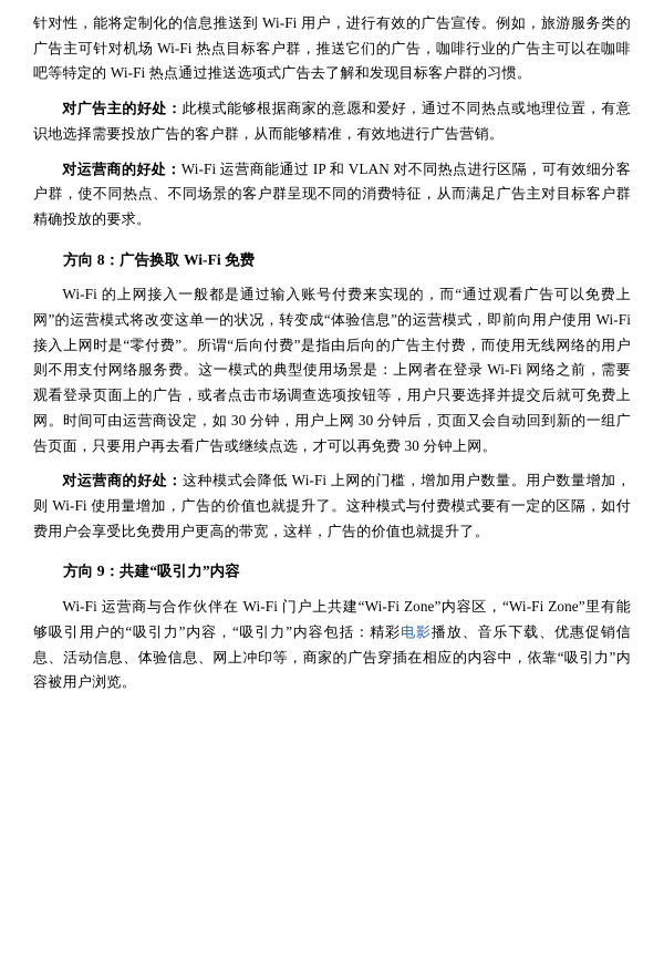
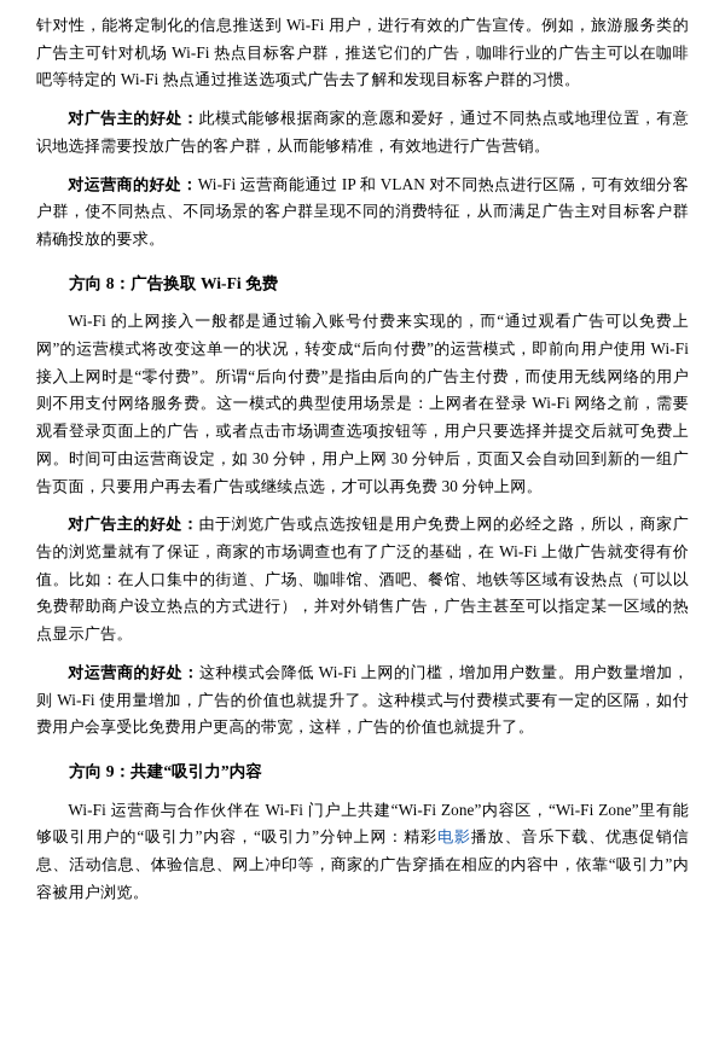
  针对性，能将定制化的信息推送到 Wi-Fi 用户，进行有效的广告宣传。例如，旅游服务类的广告主可针对机场 Wi-Fi 热点目标客户群，推送它们的广告，咖啡行业的广告主可以在咖啡吧等特定的 Wi-Fi 热点通过推送选项式广告去了解和发现目标客户群的习惯。
  对广告主的好处：此模式能够根据商家的意愿和爱好，通过不同热点或地理位置，有意识地选择需要投放广告的客户群，从而能够精准，有效地进行广告营销。
  对运营商的好处：Wi-Fi 运营商能通过 IP 和 VLAN 对不同热点进行区隔，可有效细分客户群，使不同热点、不同场景的客户群呈现不同的消费特征，从而满足广告主对目标客户群精确投放的要求。
  方向 8：广告换取 Wi-Fi 免费
- Wi-Fi 的上网接入一般都是通过输入账号付费来实现的，而“通过观看广告可以免费上网”的运营模式将改变这单一的状况，转变成“体验信息”的运营模式，即前向用户使用 Wi-Fi 接入上网时是“零付费”。所谓“后向付费”是指由后向的广告主付费，而使用无线网络的用户则不用支付网络服务费。这一模式的典型使用场景是：上网者在登录 Wi-Fi 网络之前，需要观看登录页面上的广告，或者点击市场调查选项按钮等，用户只要选择并提交后就可免费上网。时间可由运营商设定，如 30 分钟，用户上网 30 分钟后，页面又会自动回到新的一组广告页面，只要用户再去看广告或继续点选，才可以再免费 30 分钟上网。
+ Wi-Fi 的上网接入一般都是通过输入账号付费来实现的，而“通过观看广告可以免费上网”的运营模式将改变这单一的状况，转变成“后向付费”的运营模式，即前向用户使用 Wi-Fi 接入上网时是“零付费”。所谓“后向付费”是指由后向的广告主付费，而使用无线网络的用户则不用支付网络服务费。这一模式的典型使用场景是：上网者在登录 Wi-Fi 网络之前，需要观看登录页面上的广告，或者点击市场调查选项按钮等，用户只要选择并提交后就可免费上网。时间可由运营商设定，如 30 分钟，用户上网 30 分钟后，页面又会自动回到新的一组广告页面，只要用户再去看广告或继续点选，才可以再免费 30 分钟上网。
+ 对广告主的好处：由于浏览广告或点选按钮是用户免费上网的必经之路，所以，商家广告的浏览量就有了保证，商家的市场调查也有了广泛的基础，在 Wi-Fi 上做广告就变得有价值。比如：在人口集中的街道、广场、咖啡馆、酒吧、餐馆、地铁等区域有设热点（可以以免费帮助商户设立热点的方式进行），并对外销售广告，广告主甚至可以指定某一区域的热点显示广告。
  对运营商的好处：这种模式会降低 Wi-Fi 上网的门槛，增加用户数量。用户数量增加，则 Wi-Fi 使用量增加，广告的价值也就提升了。这种模式与付费模式要有一定的区隔，如付费用户会享受比免费用户更高的带宽，这样，广告的价值也就提升了。
  方向 9：共建“吸引力”内容
- Wi-Fi 运营商与合作伙伴在 Wi-Fi 门户上共建“Wi-Fi Zone”内容区，“Wi-Fi Zone”里有能够吸引用户的“吸引力”内容，“吸引力”内容包括：精彩电影播放、音乐下载、优惠促销信息、活动信息、体验信息、网上冲印等，商家的广告穿插在相应的内容中，依靠“吸引力”内容被用户浏览。
+ Wi-Fi 运营商与合作伙伴在 Wi-Fi 门户上共建“Wi-Fi Zone”内容区，“Wi-Fi Zone”里有能够吸引用户的“吸引力”内容，“吸引力”分钟上网：精彩电影播放、音乐下载、优惠促销信息、活动信息、体验信息、网上冲印等，商家的广告穿插在相应的内容中，依靠“吸引力”内容被用户浏览。
